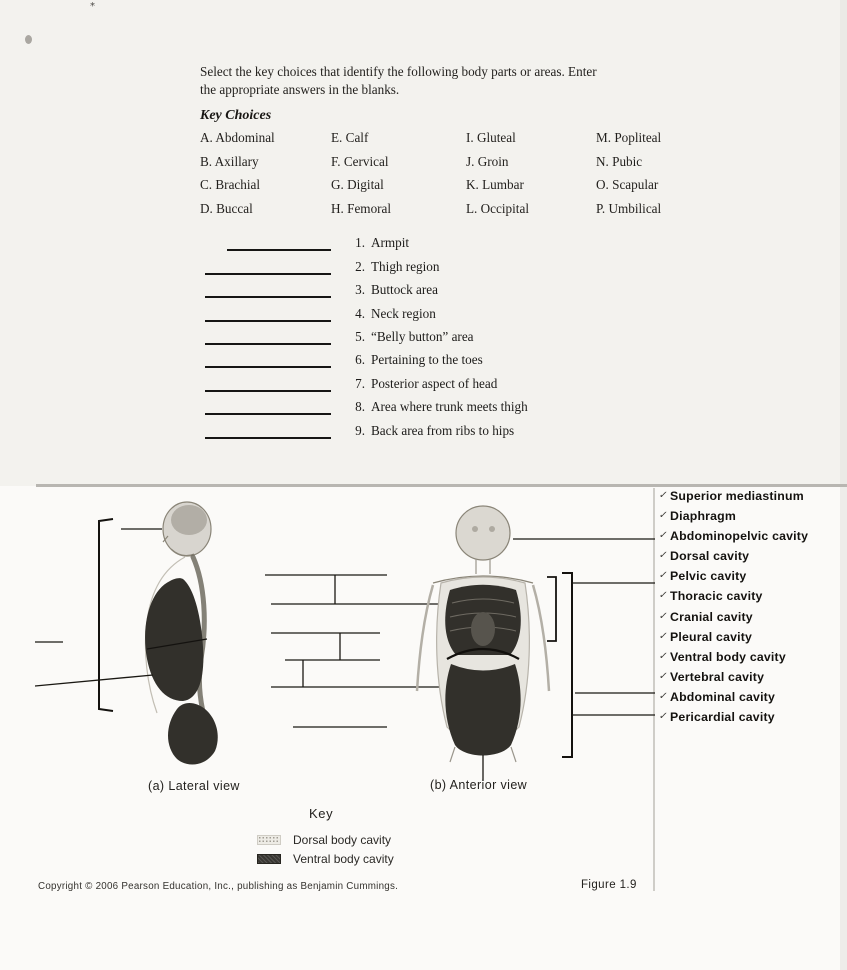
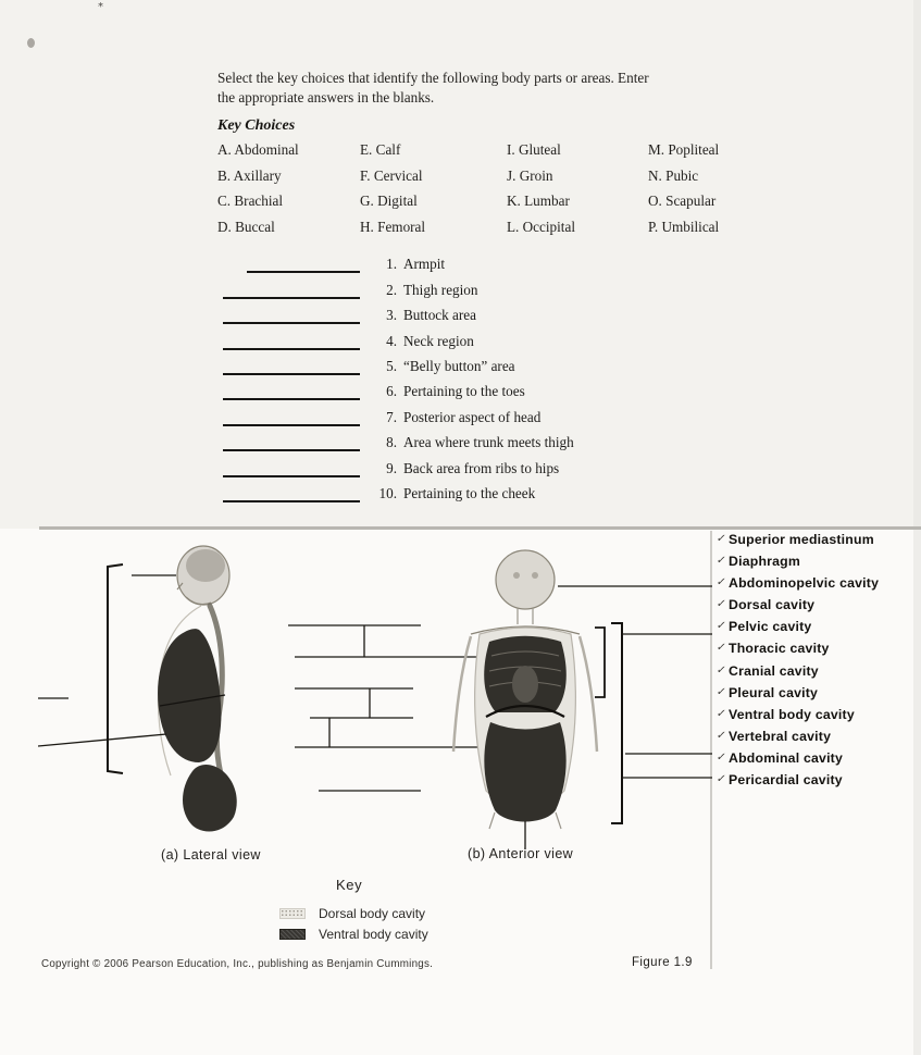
  *
  Select the key choices that identify the following body parts or areas. Enter
  the appropriate answers in the blanks.
  Key Choices
  A. Abdominal
  B. Axillary
  C. Brachial
  D. Buccal
  E. Calf
  F. Cervical
  G. Digital
  H. Femoral
  I. Gluteal
  J. Groin
  K. Lumbar
  L. Occipital
  M. Popliteal
  N. Pubic
  O. Scapular
  P. Umbilical
  1.
  Armpit
  2.
  Thigh region
  3.
  Buttock area
  4.
  Neck region
  5.
  “Belly button” area
  6.
  Pertaining to the toes
  7.
  Posterior aspect of head
  8.
  Area where trunk meets thigh
  9.
  Back area from ribs to hips
+ 10.
+ Pertaining to the cheek
  Superior mediastinum
  Diaphragm
  Abdominopelvic cavity
  Dorsal cavity
  Pelvic cavity
  Thoracic cavity
  Cranial cavity
  Pleural cavity
  Ventral body cavity
  Vertebral cavity
  Abdominal cavity
  Pericardial cavity
  (a) Lateral view
  (b) Anterior view
  Key
  Dorsal body cavity
  Ventral body cavity
  Copyright © 2006 Pearson Education, Inc., publishing as Benjamin Cummings.
  Figure 1.9
